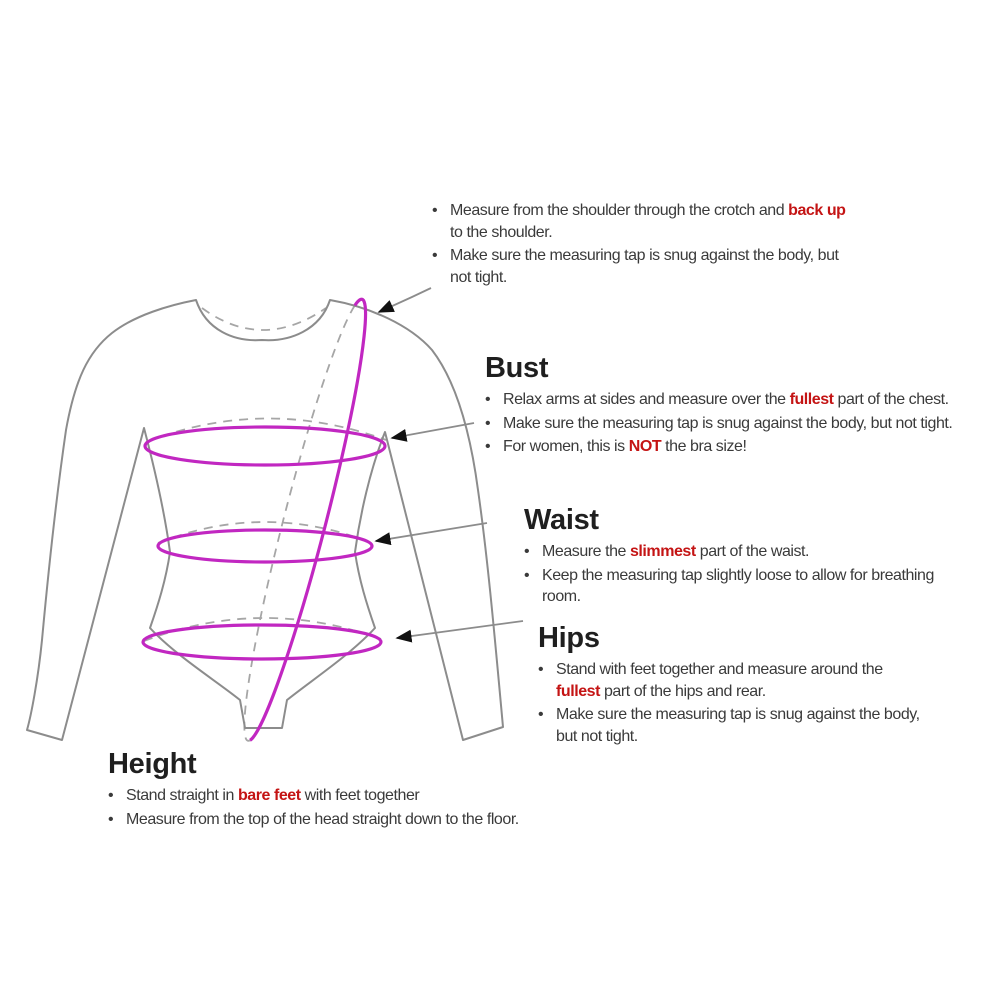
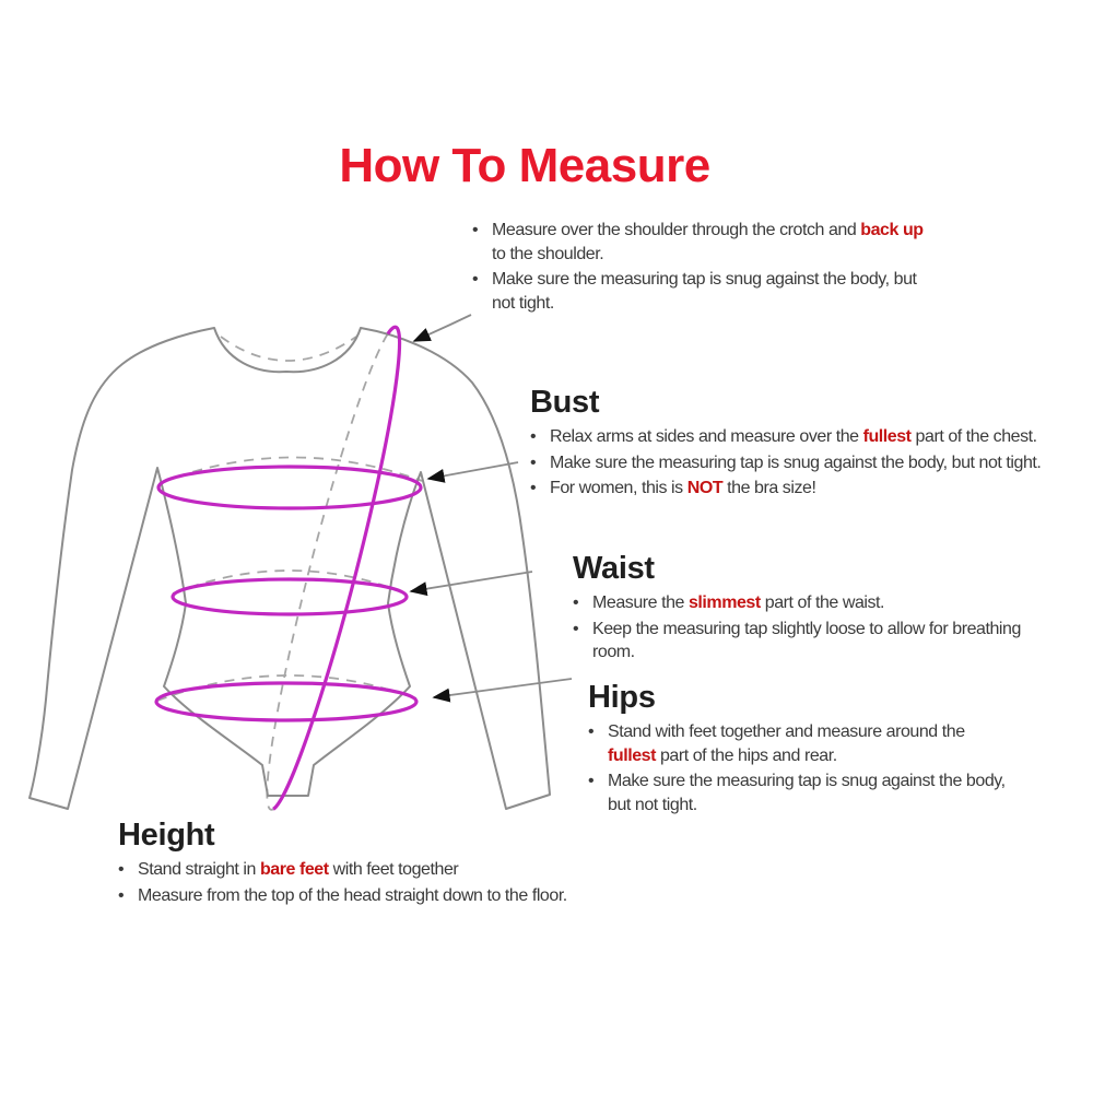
+ How To Measure
  •
- Measure from the shoulder through the crotch and back up to the shoulder.
+ Measure over the shoulder through the crotch and back up to the shoulder.
  •
  Make sure the measuring tap is snug against the body, but not tight.
  Bust
  •
  Relax arms at sides and measure over the fullest part of the chest.
  •
  Make sure the measuring tap is snug against the body, but not tight.
  •
  For women, this is NOT the bra size!
  Waist
  •
  Measure the slimmest part of the waist.
  •
  Keep the measuring tap slightly loose to allow for breathing room.
  Hips
  •
  Stand with feet together and measure around the fullest part of the hips and rear.
  •
  Make sure the measuring tap is snug against the body, but not tight.
  Height
  •
  Stand straight in bare feet with feet together
  •
  Measure from the top of the head straight down to the floor.
